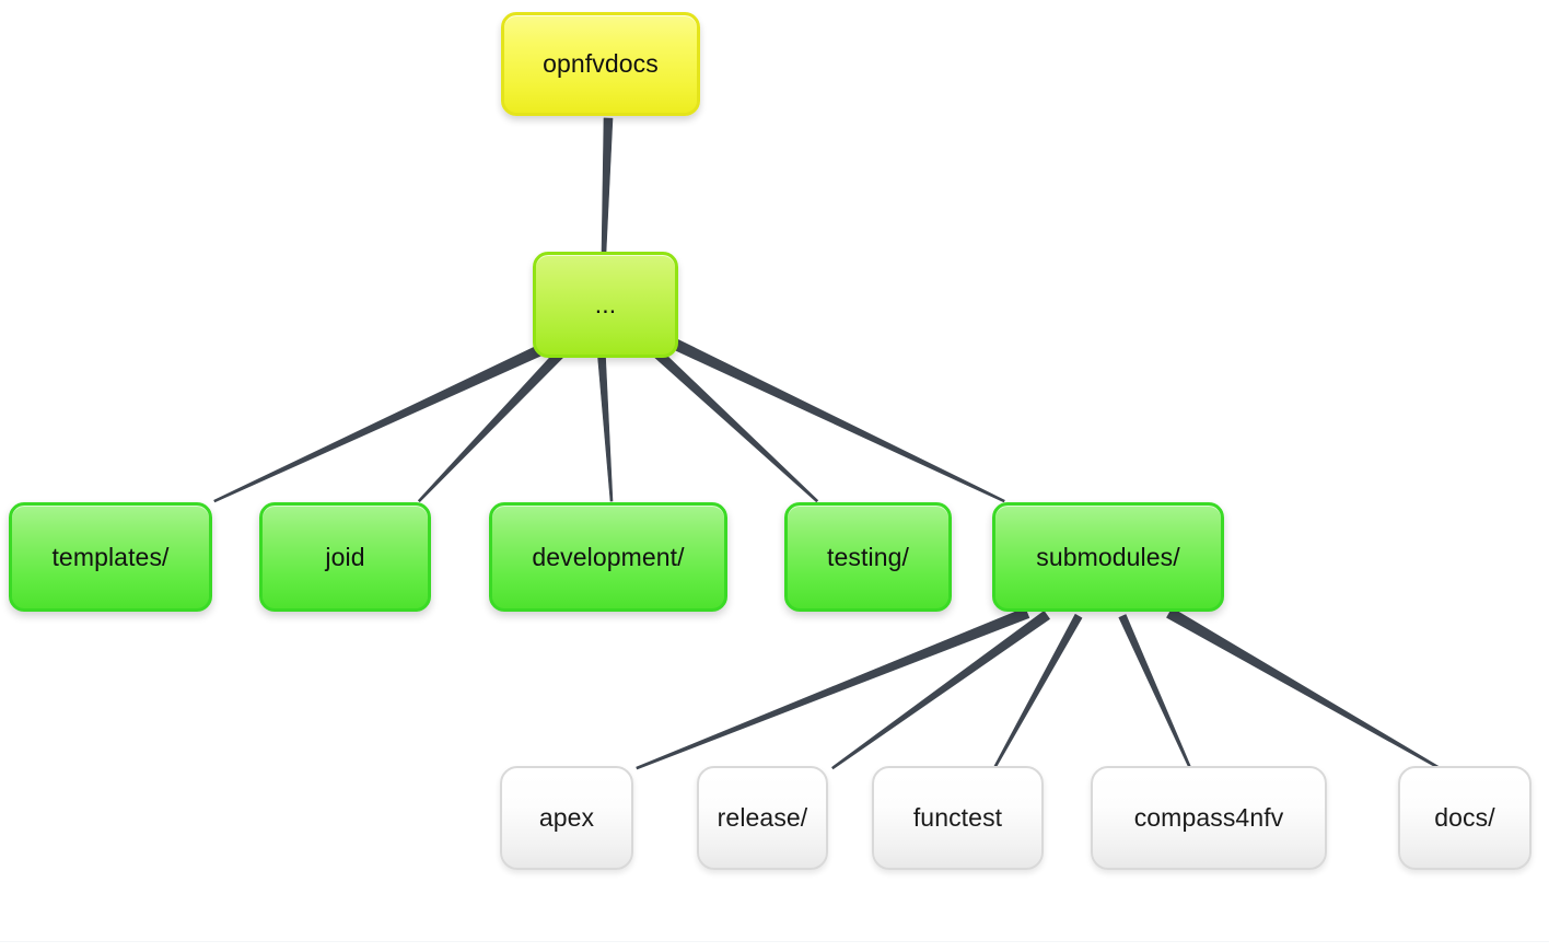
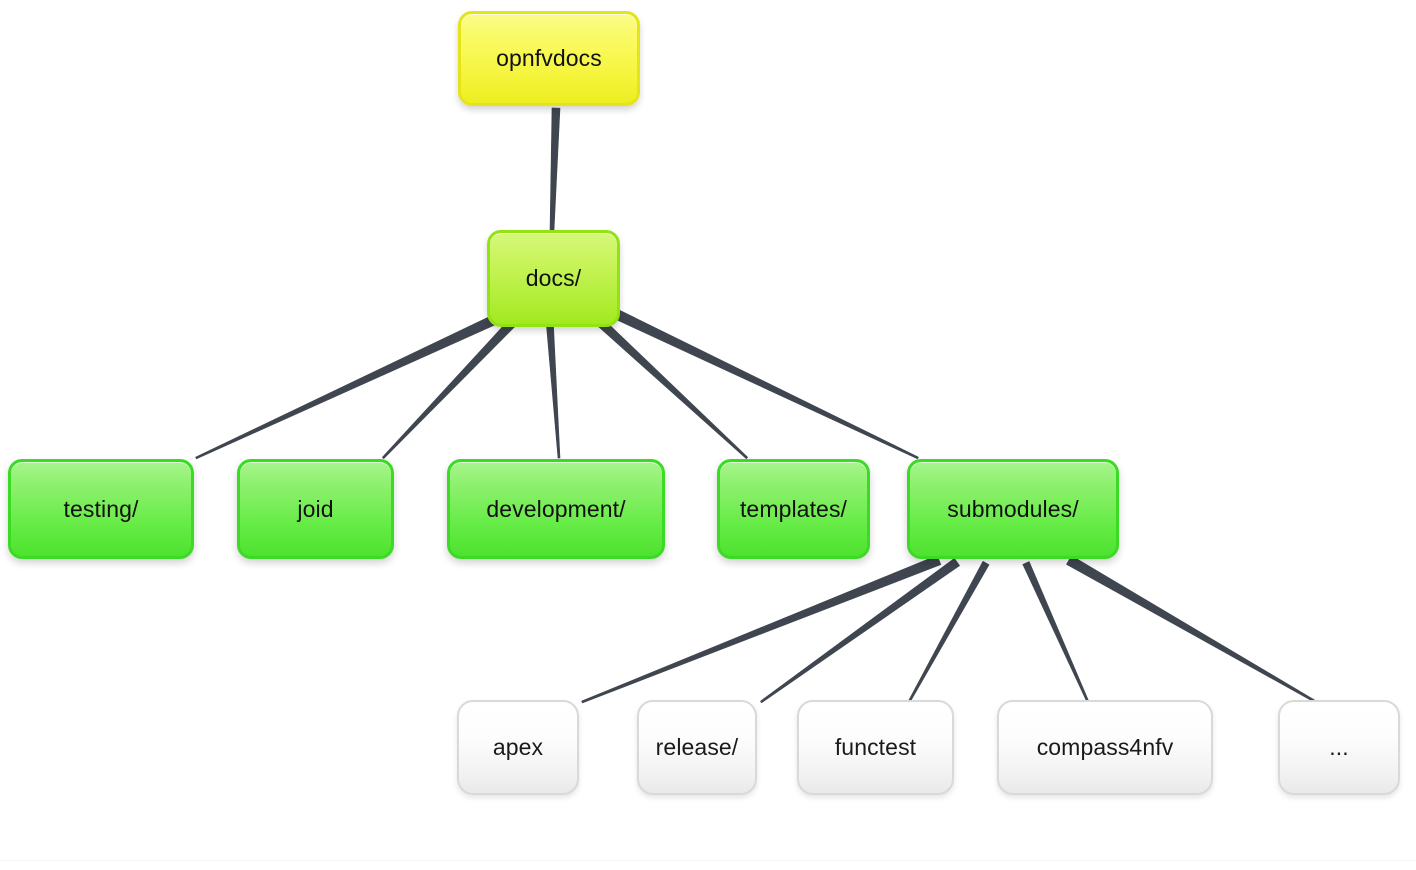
  opnfvdocs
- ...
+ docs/
- templates/
+ testing/
  joid
  development/
- testing/
+ templates/
  submodules/
  apex
  release/
  functest
  compass4nfv
- docs/
+ ...
